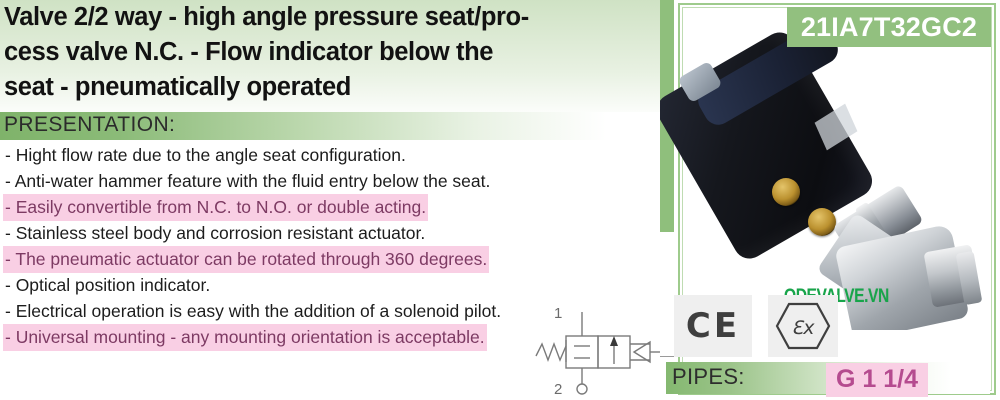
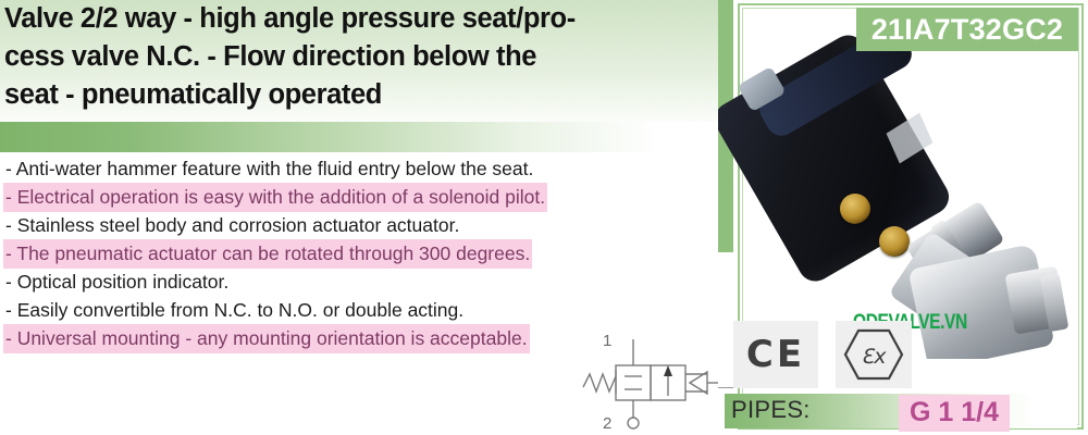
  Valve 2/2 way - high angle pressure seat/pro-
- cess valve N.C. - Flow indicator below the
+ cess valve N.C. - Flow direction below the
  seat - pneumatically operated
- PRESENTATION:
- - Hight flow rate due to the angle seat configuration.
  - Anti-water hammer feature with the fluid entry below the seat.
- - Easily convertible from N.C. to N.O. or double acting.
+ - Electrical operation is easy with the addition of a solenoid pilot.
- - Stainless steel body and corrosion resistant actuator.
+ - Stainless steel body and corrosion actuator actuator.
- - The pneumatic actuator can be rotated through 360 degrees.
+ - The pneumatic actuator can be rotated through 300 degrees.
  - Optical position indicator.
- - Electrical operation is easy with the addition of a solenoid pilot.
+ - Easily convertible from N.C. to N.O. or double acting.
  - Universal mounting - any mounting orientation is acceptable.
  1
  2
  21IA7T32GC2
  CE
  Ɛx
  PIPES:
  G 1 1/4
